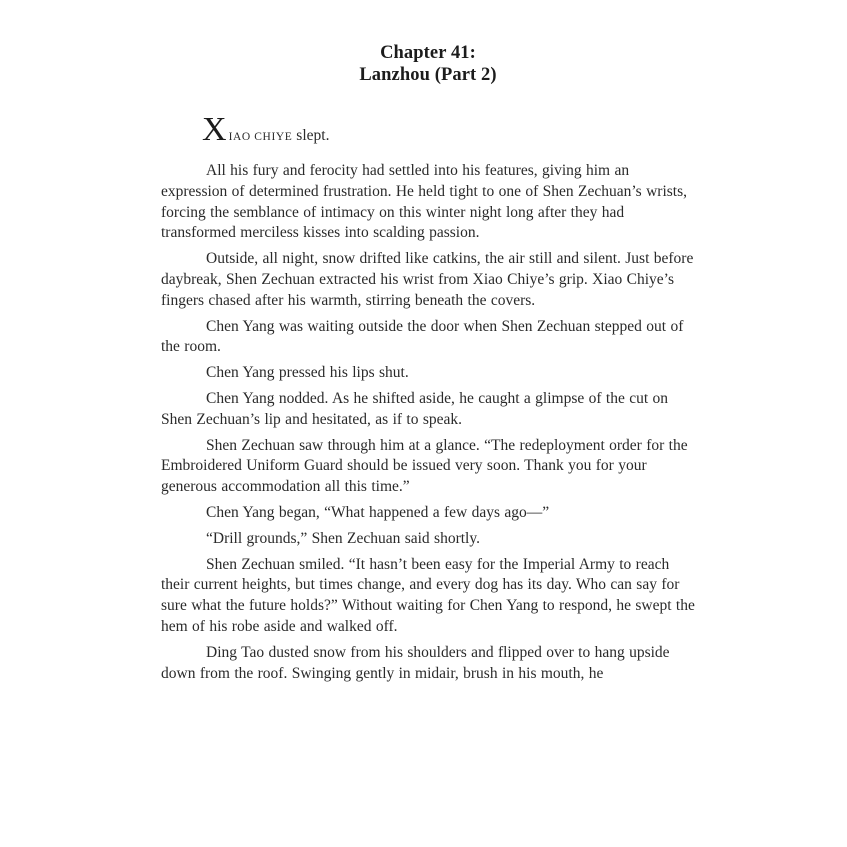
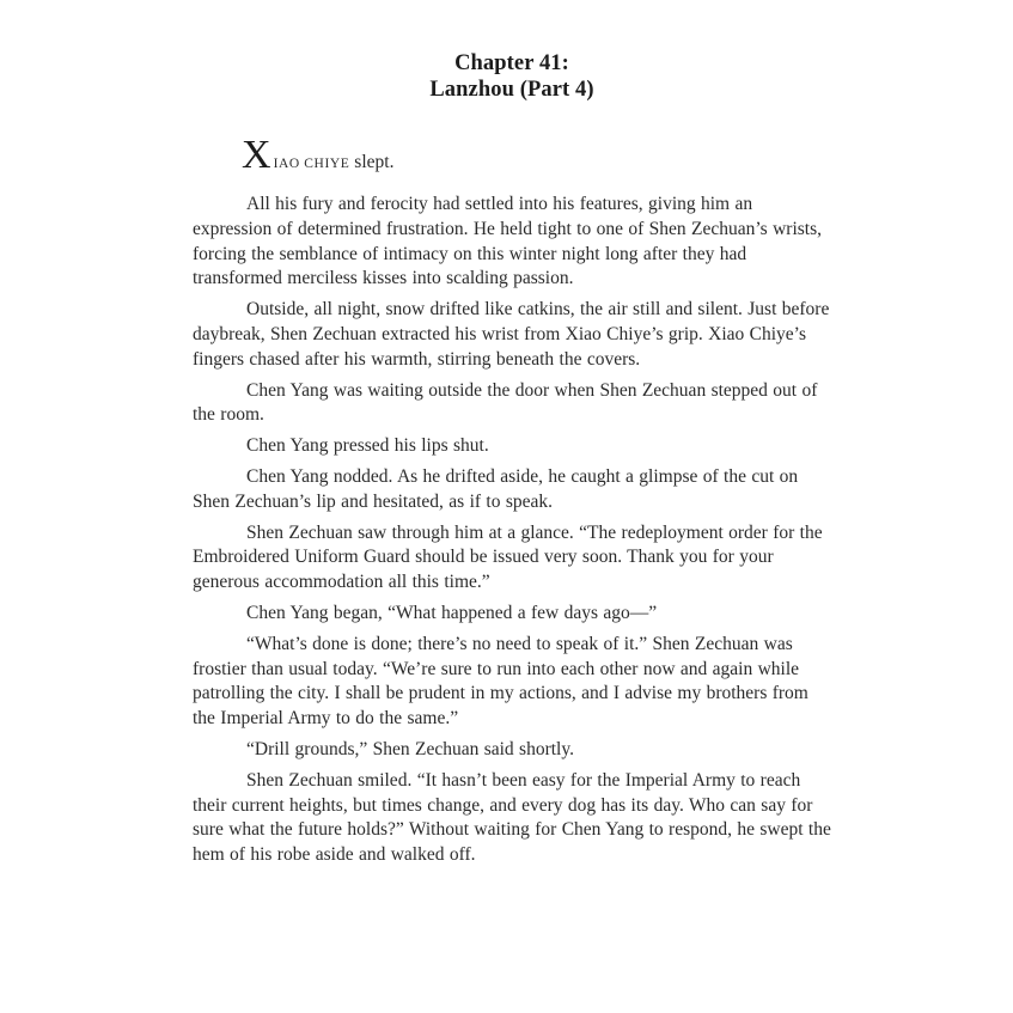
  Chapter 41:
- Lanzhou (Part 2)
+ Lanzhou (Part 4)
  X IAO CHIYE slept.
  All his fury and ferocity had settled into his features, giving him an expression of determined frustration. He held tight to one of Shen Zechuan’s wrists, forcing the semblance of intimacy on this winter night long after they had transformed merciless kisses into scalding passion.
  Outside, all night, snow drifted like catkins, the air still and silent. Just before daybreak, Shen Zechuan extracted his wrist from Xiao Chiye’s grip. Xiao Chiye’s fingers chased after his warmth, stirring beneath the covers.
  Chen Yang was waiting outside the door when Shen Zechuan stepped out of the room.
  Chen Yang pressed his lips shut.
- Chen Yang nodded. As he shifted aside, he caught a glimpse of the cut on Shen Zechuan’s lip and hesitated, as if to speak.
+ Chen Yang nodded. As he drifted aside, he caught a glimpse of the cut on Shen Zechuan’s lip and hesitated, as if to speak.
  Shen Zechuan saw through him at a glance. “The redeployment order for the Embroidered Uniform Guard should be issued very soon. Thank you for your generous accommodation all this time.”
  Chen Yang began, “What happened a few days ago—”
+ “What’s done is done; there’s no need to speak of it.” Shen Zechuan was frostier than usual today. “We’re sure to run into each other now and again while patrolling the city. I shall be prudent in my actions, and I advise my brothers from the Imperial Army to do the same.”
  “Drill grounds,” Shen Zechuan said shortly.
  Shen Zechuan smiled. “It hasn’t been easy for the Imperial Army to reach their current heights, but times change, and every dog has its day. Who can say for sure what the future holds?” Without waiting for Chen Yang to respond, he swept the hem of his robe aside and walked off.
- Ding Tao dusted snow from his shoulders and flipped over to hang upside down from the roof. Swinging gently in midair, brush in his mouth, he
